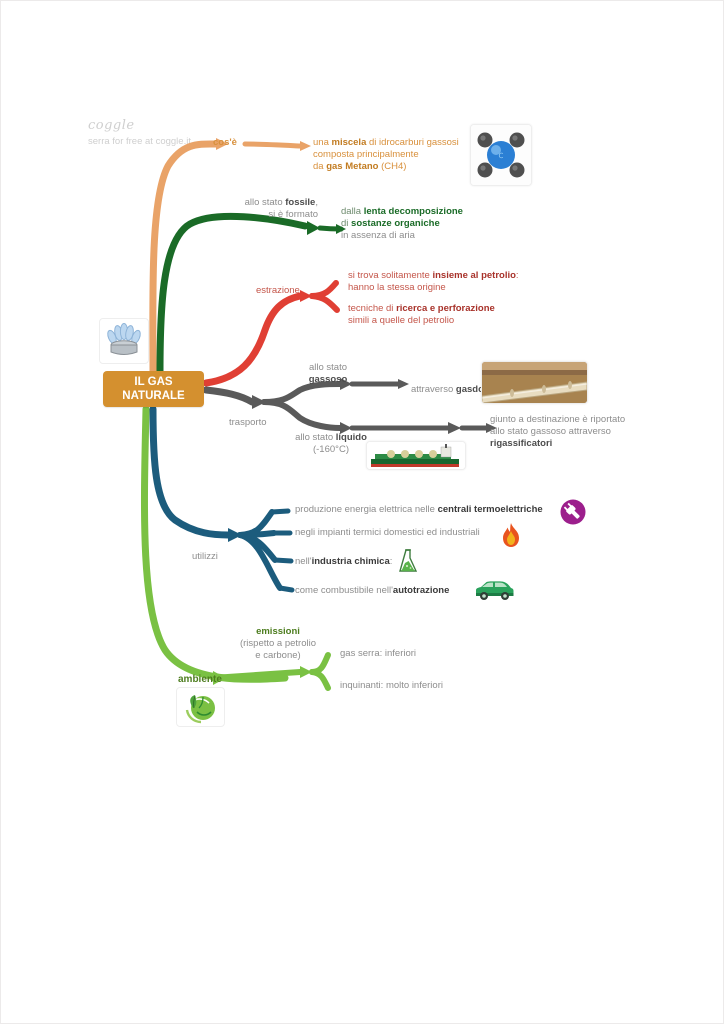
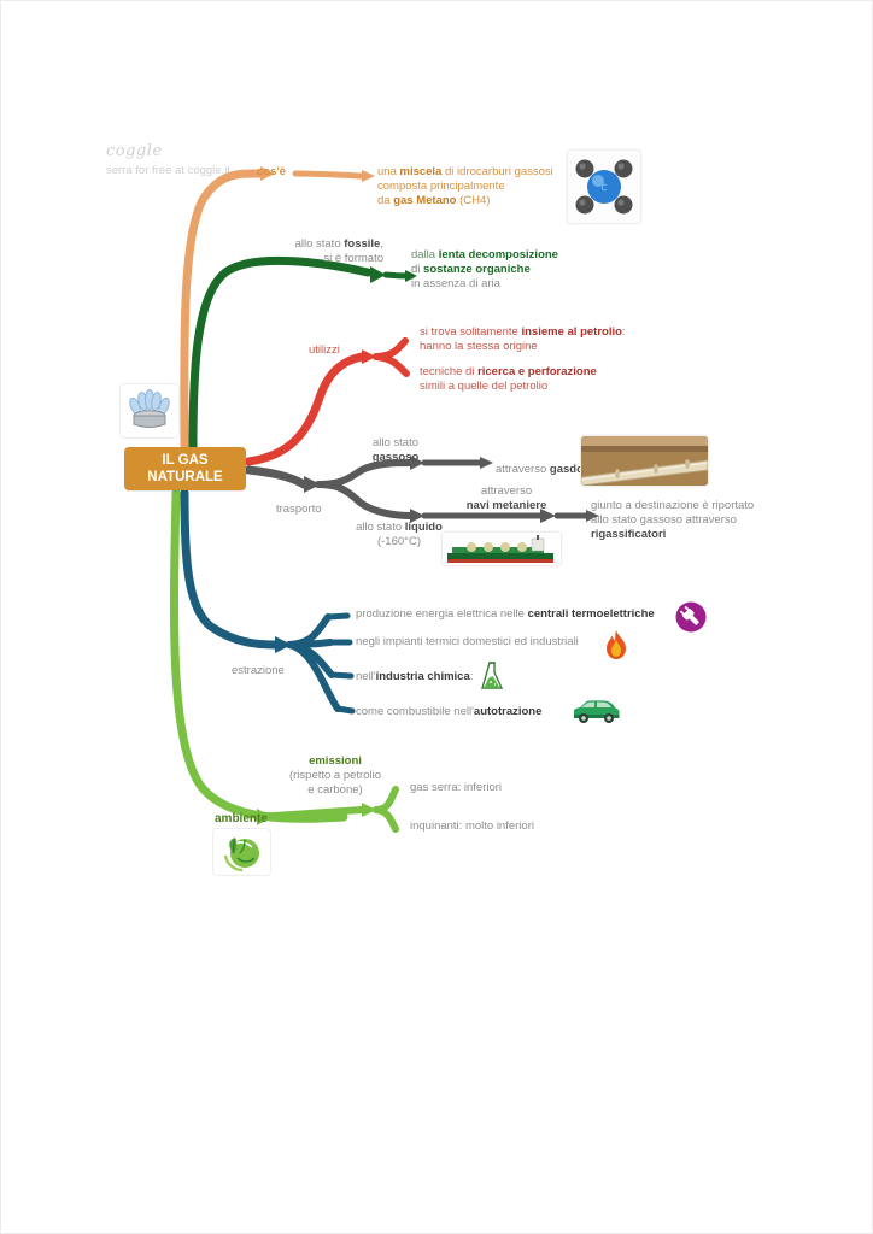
  coggle
  serra for free at coggle.it
  IL GAS
  NATURALE
  cos'è
  una miscela di idrocarburi gassosi
  composta principalmente
  da gas Metano (CH4)
  C
  allo stato fossile,
  si è formato
  dalla lenta decomposizione
  di sostanze organiche
  in assenza di aria
- estrazione
+ utilizzi
  si trova solitamente insieme al petrolio:
  hanno la stessa origine
  tecniche di ricerca e perforazione
  simili a quelle del petrolio
  trasporto
  allo stato
  gassoso
  attraverso gasd
  allo stato liquido
  (-160°C)
+ attraverso
+ navi metaniere
  giunto a destinazione è riportato
  allo stato gassoso attraverso
  rigassificatori
- utilizzi
+ estrazione
  produzione energia elettrica nelle centrali termoelettriche
  negli impianti termici domestici ed industriali
  nell'industria chimica:
  come combustibile nell'autotrazione
  ambiente
  emissioni
  (rispetto a petrolio
  e carbone)
  gas serra: inferiori
  inquinanti: molto inferiori
